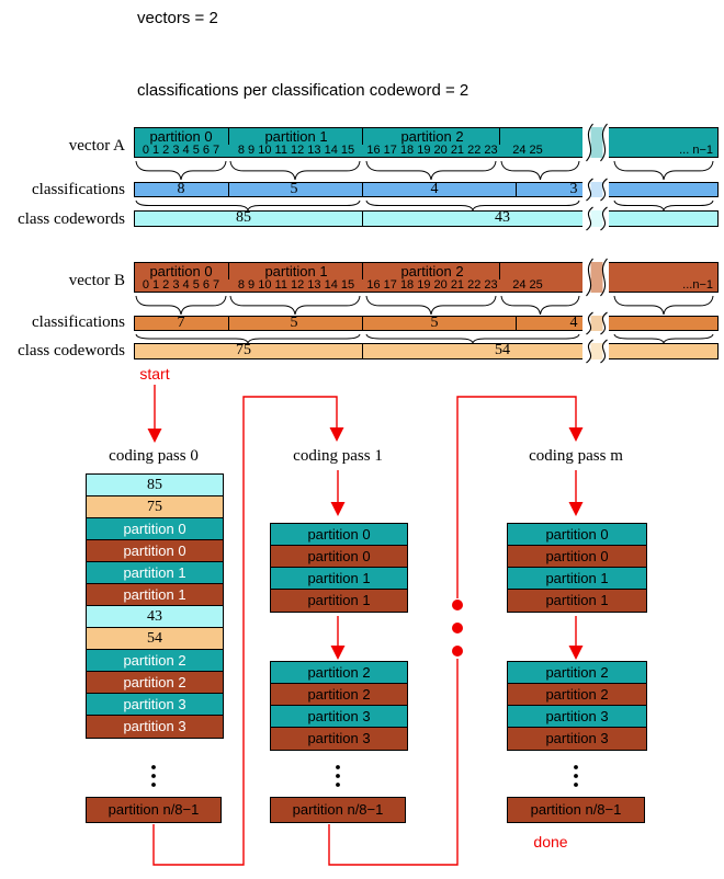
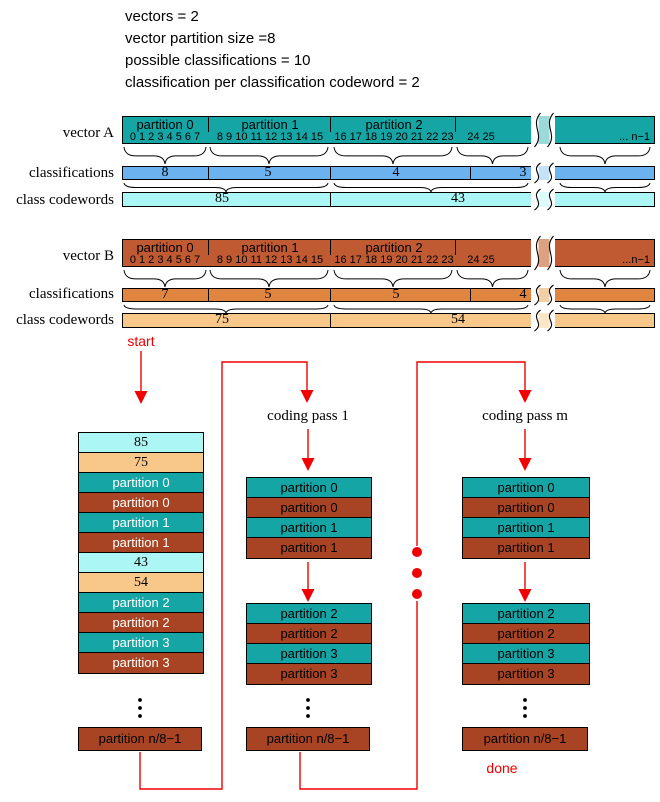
  vectors = 2
+ vector partition size =8
+ possible classifications = 10
- classifications per classification codeword = 2
+ classification per classification codeword = 2
  vector A
  classifications
  class codewords
  vector B
  classifications
  class codewords
  start
  done
- coding pass 0
  coding pass 1
  coding pass m
  partition 0
  partition 1
  partition 2
  0 1 2 3 4 5 6 7
  8 9 10 11 12 13 14 15
  16 17 18 19 20 21 22 23
  24 25
  ... n−1
  8
  5
  4
  3
  85
  43
  partition 0
  partition 1
  partition 2
  0 1 2 3 4 5 6 7
  8 9 10 11 12 13 14 15
  16 17 18 19 20 21 22 23
  24 25
  ...n−1
  7
  5
  5
  4
  75
  54
  85
  75
  partition 0
  partition 0
  partition 1
  partition 1
  43
  54
  partition 2
  partition 2
  partition 3
  partition 3
  partition n/8−1
  partition 0
  partition 0
  partition 1
  partition 1
  partition 2
  partition 2
  partition 3
  partition 3
  partition n/8−1
  partition 0
  partition 0
  partition 1
  partition 1
  partition 2
  partition 2
  partition 3
  partition 3
  partition n/8−1
